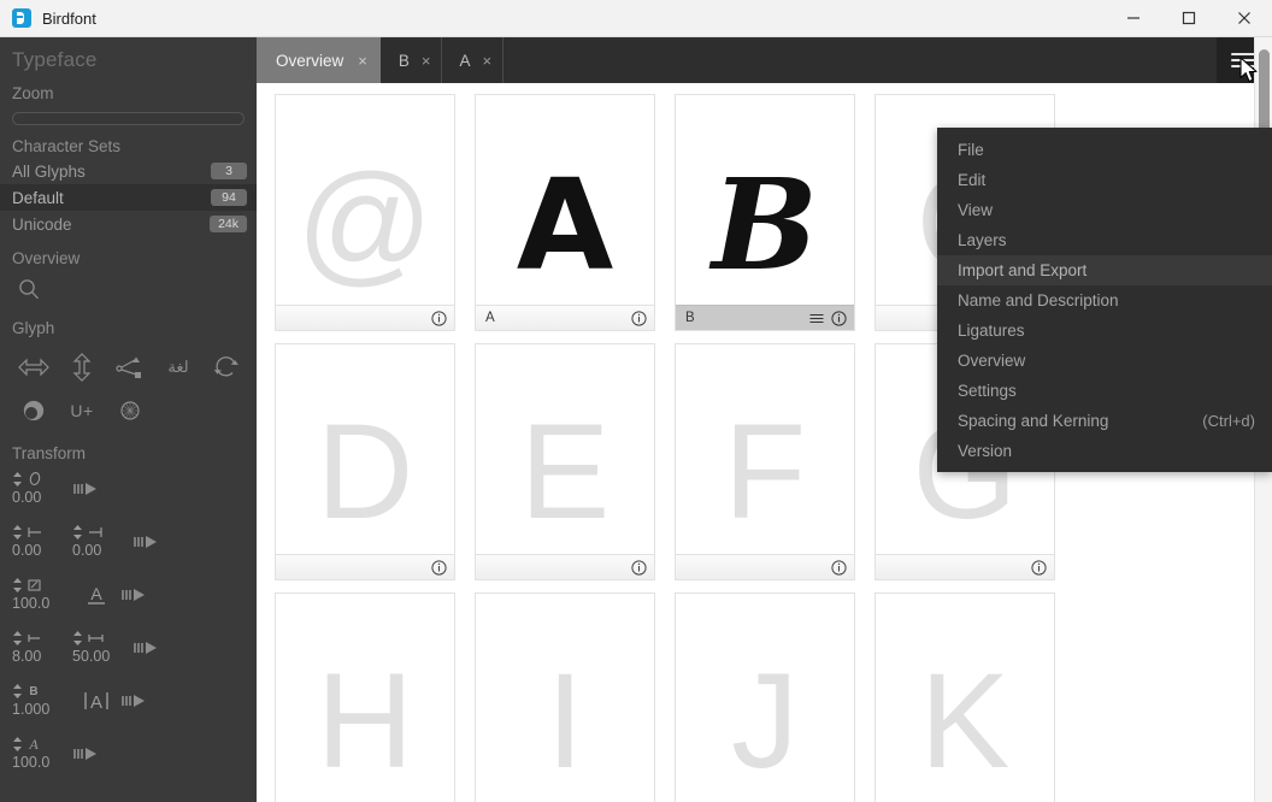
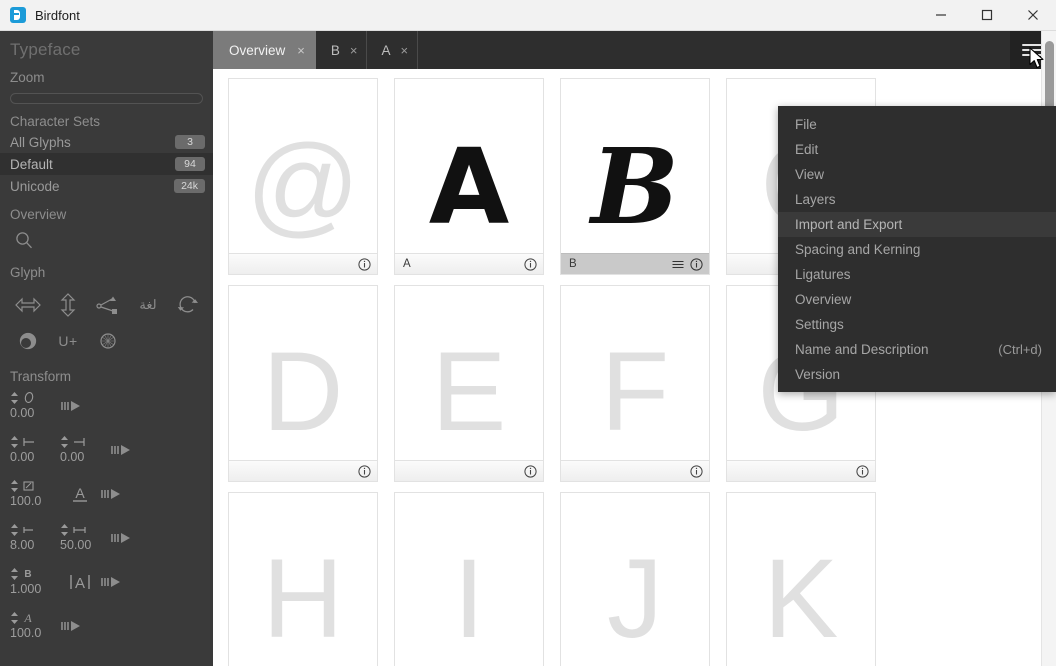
  Birdfont
  Typeface
  Zoom
  Character Sets
  All Glyphs
  3
  Default
  94
  Unicode
  24k
  Overview
  Glyph
  لغة
  U+
  Transform
  0.00
  0.00
  0.00
  100.0
  A
  8.00
  50.00
  B
  1.000
  A
  A
  100.0
  Overview
  ×
  B
  ×
  A
  ×
  @
  A
  A
  B
  B
  D
  E
  F
  H
  I
  J
  K
  File
  Edit
  View
  Layers
  Import and Export
- Name and Description
+ Spacing and Kerning
  Ligatures
  Overview
  Settings
- Spacing and Kerning
+ Name and Description
  (Ctrl+d)
  Version
